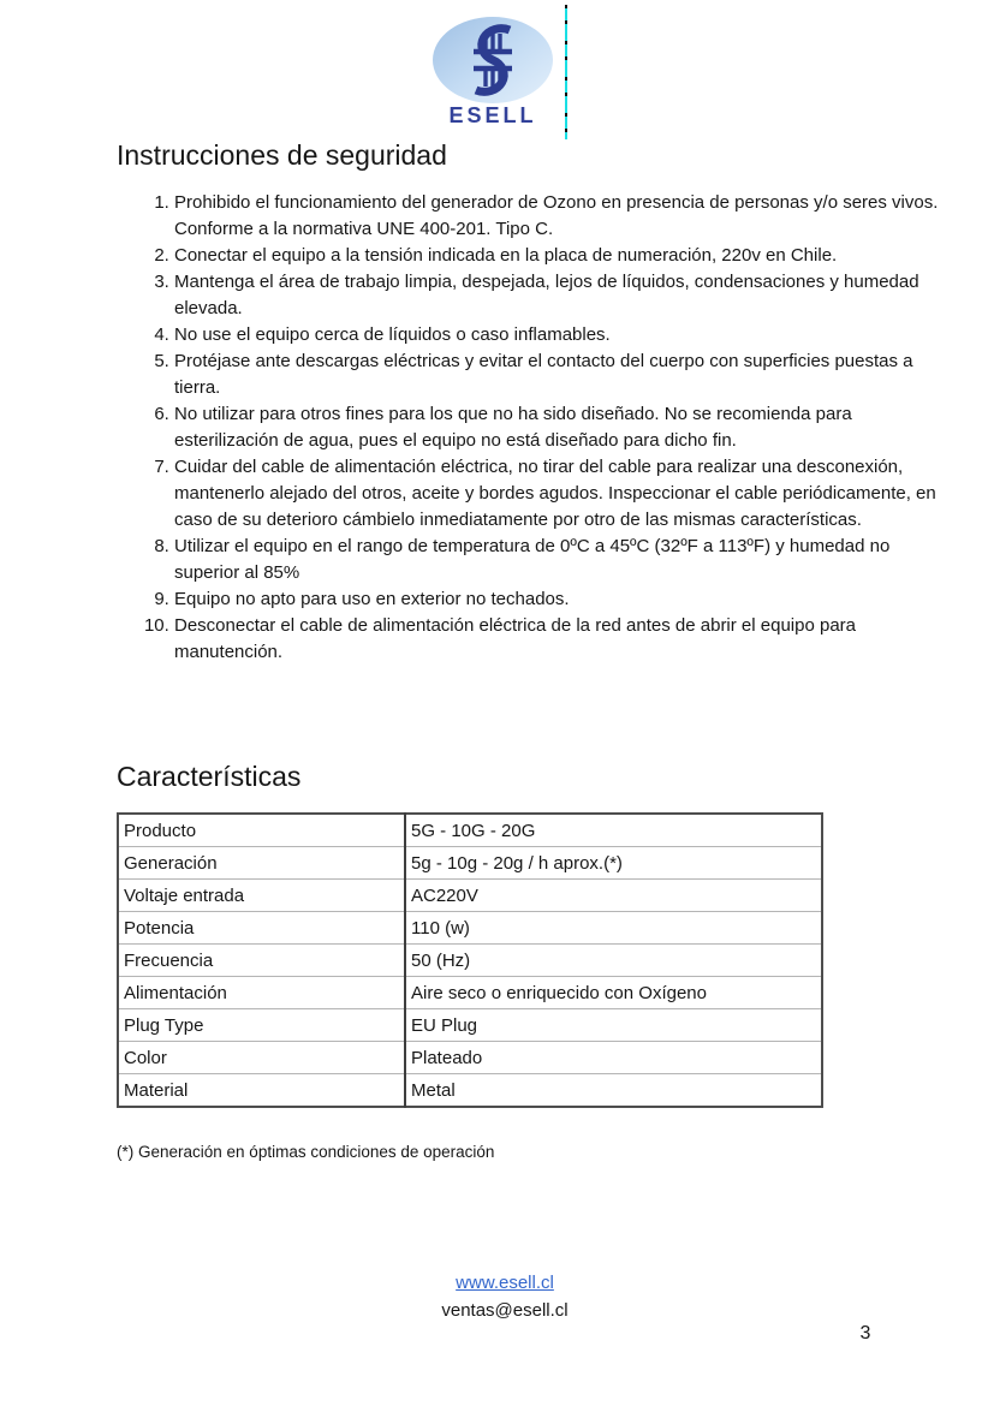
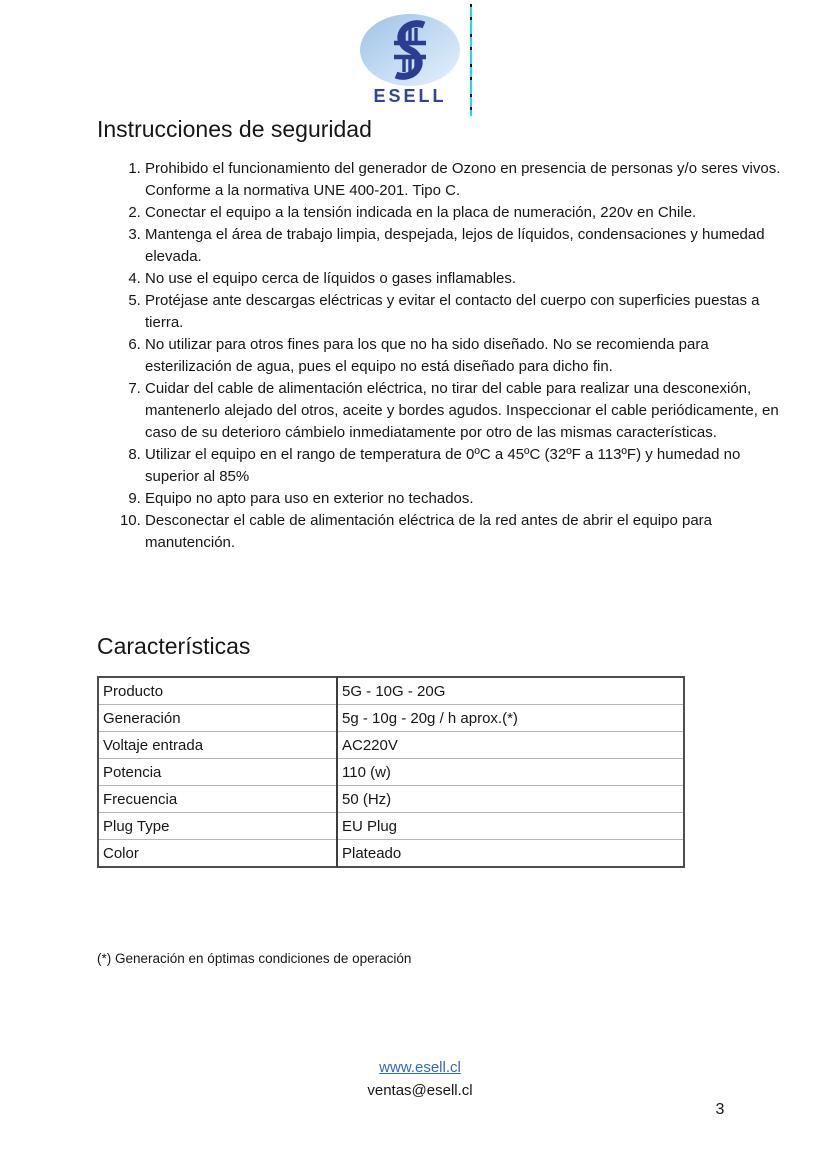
  ESELL
  Instrucciones de seguridad
  Prohibido el funcionamiento del generador de Ozono en presencia de personas y/o seres vivos. Conforme a la normativa UNE 400-201. Tipo C.
  Conectar el equipo a la tensión indicada en la placa de numeración, 220v en Chile.
  Mantenga el área de trabajo limpia, despejada, lejos de líquidos, condensaciones y humedad elevada.
- No use el equipo cerca de líquidos o caso inflamables.
+ No use el equipo cerca de líquidos o gases inflamables.
  Protéjase ante descargas eléctricas y evitar el contacto del cuerpo con superficies puestas a tierra.
  No utilizar para otros fines para los que no ha sido diseñado. No se recomienda para esterilización de agua, pues el equipo no está diseñado para dicho fin.
  Cuidar del cable de alimentación eléctrica, no tirar del cable para realizar una desconexión, mantenerlo alejado del otros, aceite y bordes agudos. Inspeccionar el cable periódicamente, en caso de su deterioro cámbielo inmediatamente por otro de las mismas características.
  Utilizar el equipo en el rango de temperatura de 0ºC a 45ºC (32ºF a 113ºF) y humedad no superior al 85%
  Equipo no apto para uso en exterior no techados.
  Desconectar el cable de alimentación eléctrica de la red antes de abrir el equipo para manutención.
  Características
  Producto	5G - 10G - 20G
  Generación	5g - 10g - 20g / h aprox.(*)
  Voltaje entrada	AC220V
  Potencia	110 (w)
  Frecuencia	50 (Hz)
- Alimentación	Aire seco o enriquecido con Oxígeno
  Plug Type	EU Plug
  Color	Plateado
- Material	Metal
  (*) Generación en óptimas condiciones de operación
  www.esell.cl
  ventas@esell.cl
  3
